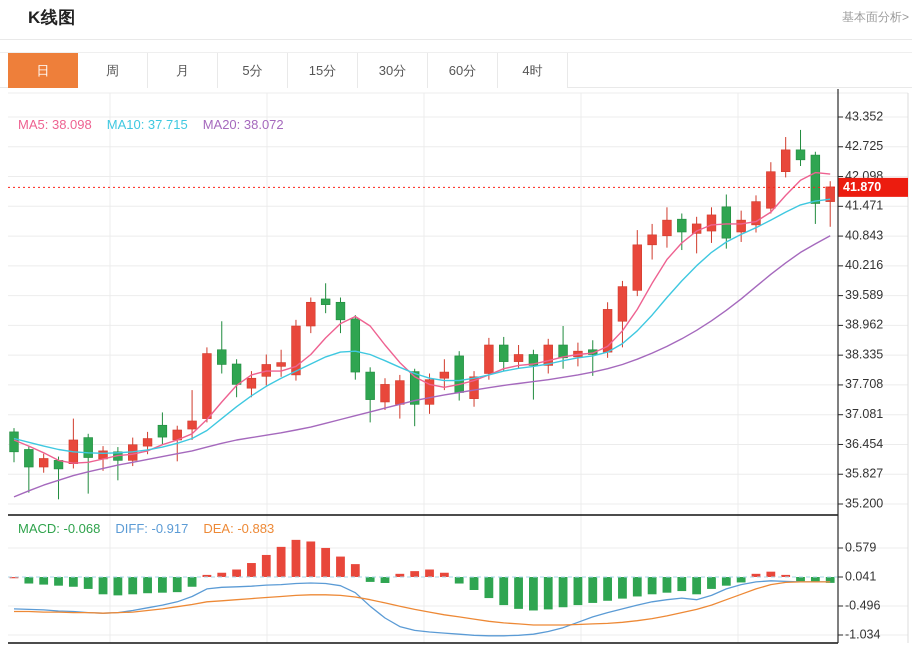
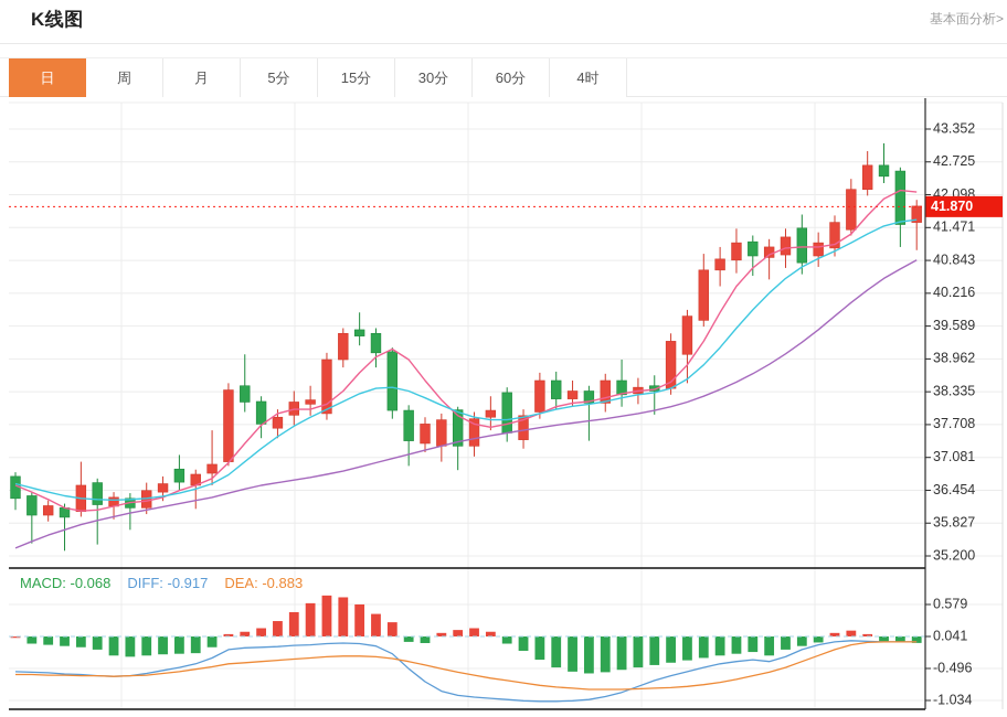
  43.352
  42.725
  42.098
  41.471
  40.843
  40.216
  39.589
  38.962
  38.335
  37.708
  37.081
  36.454
  35.827
  35.200
  0.579
  0.041
  -0.496
  -1.034
  41.870
  K线图
  基本面分析>
  日 周 月 5分 15分 30分 60分 4时
- MA5: 38.098 MA10: 37.715 MA20: 38.072
  MACD: -0.068 DIFF: -0.917 DEA: -0.883
